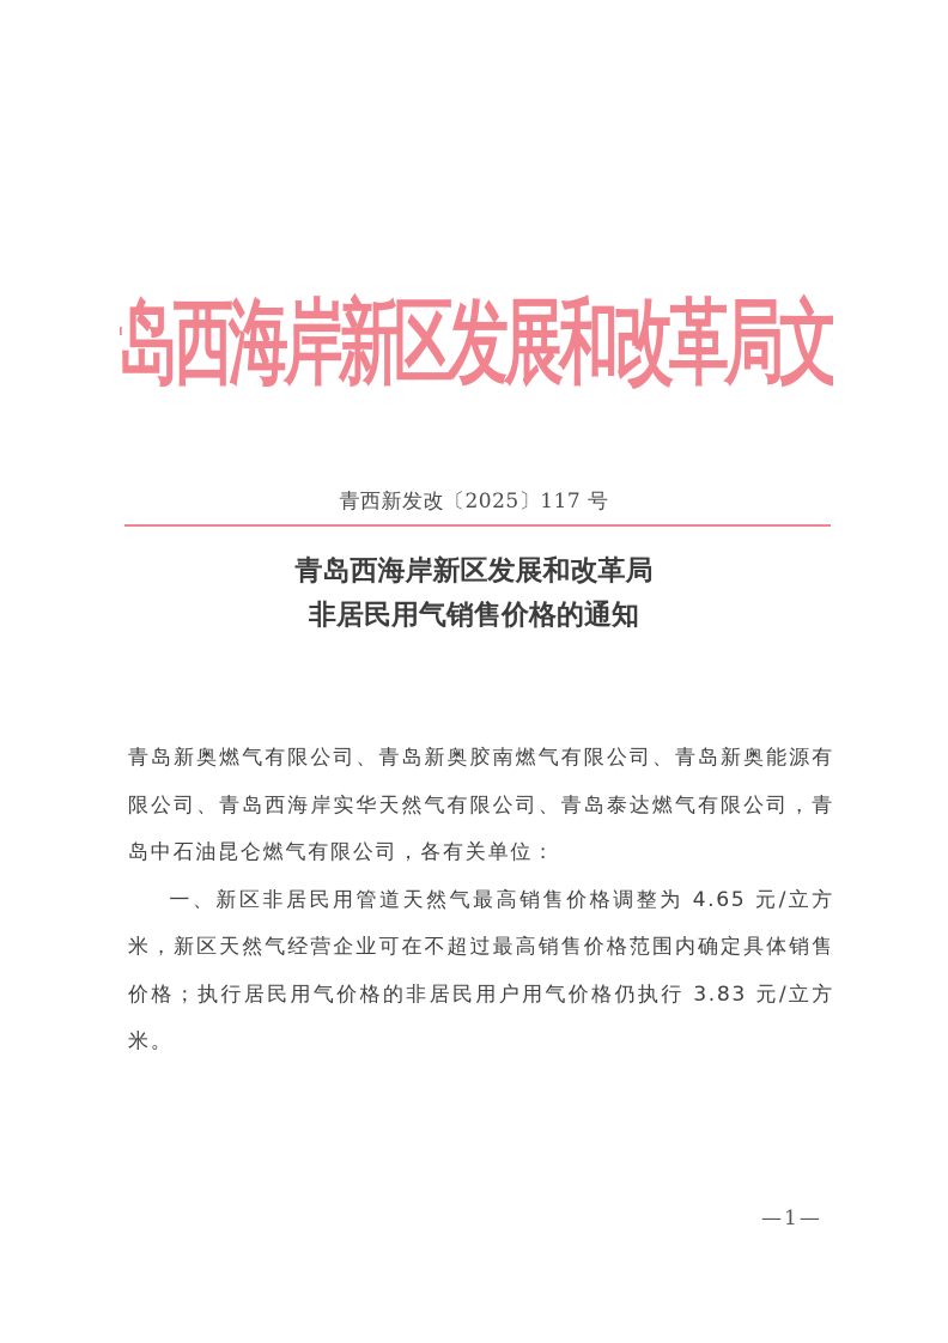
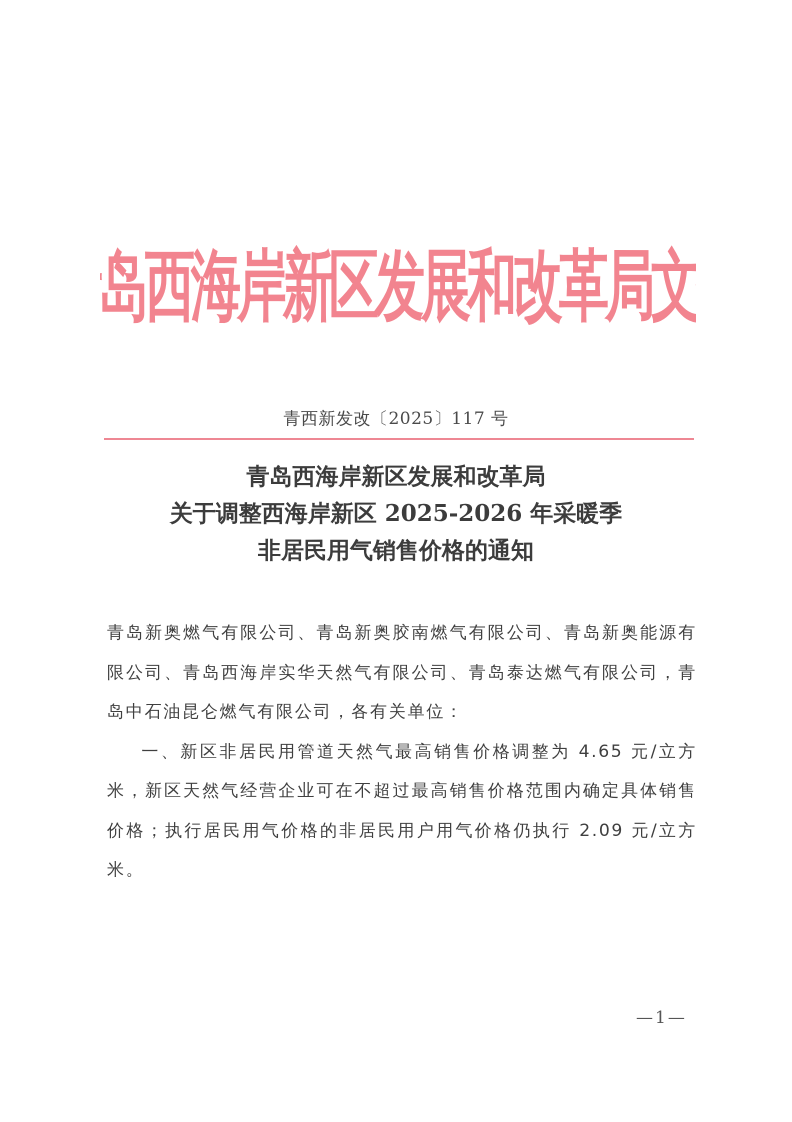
  岛西海岸新区发展和改革局文
  青西新发改〔2025〕117 号
  青岛西海岸新区发展和改革局
+ 关于调整西海岸新区 2025-2026 年采暖季
  非居民用气销售价格的通知
  青岛新奥燃气有限公司、青岛新奥胶南燃气有限公司、青岛新奥能源有限公司、青岛西海岸实华天然气有限公司、青岛泰达燃气有限公司，青岛中石油昆仑燃气有限公司，各有关单位：
- 一、新区非居民用管道天然气最高销售价格调整为 4.65 元/立方米，新区天然气经营企业可在不超过最高销售价格范围内确定具体销售价格；执行居民用气价格的非居民用户用气价格仍执行 3.83 元/立方米。
+ 一、新区非居民用管道天然气最高销售价格调整为 4.65 元/立方米，新区天然气经营企业可在不超过最高销售价格范围内确定具体销售价格；执行居民用气价格的非居民用户用气价格仍执行 2.09 元/立方米。
  —1—
